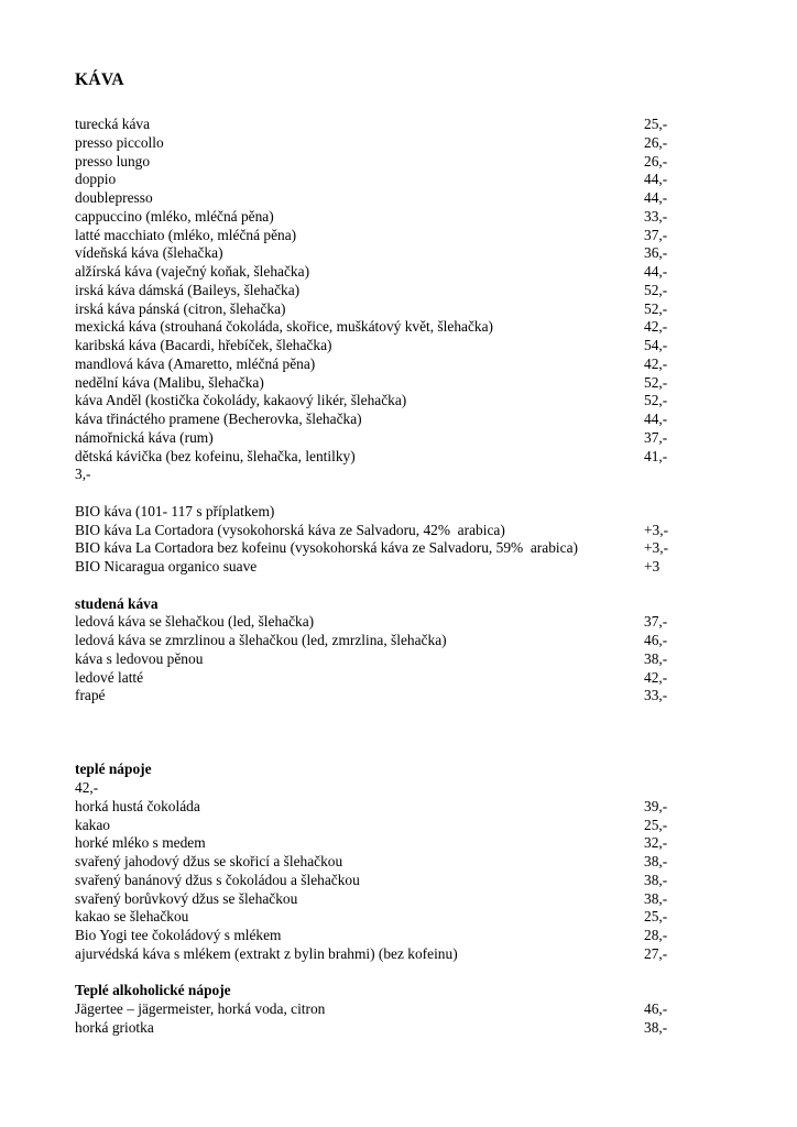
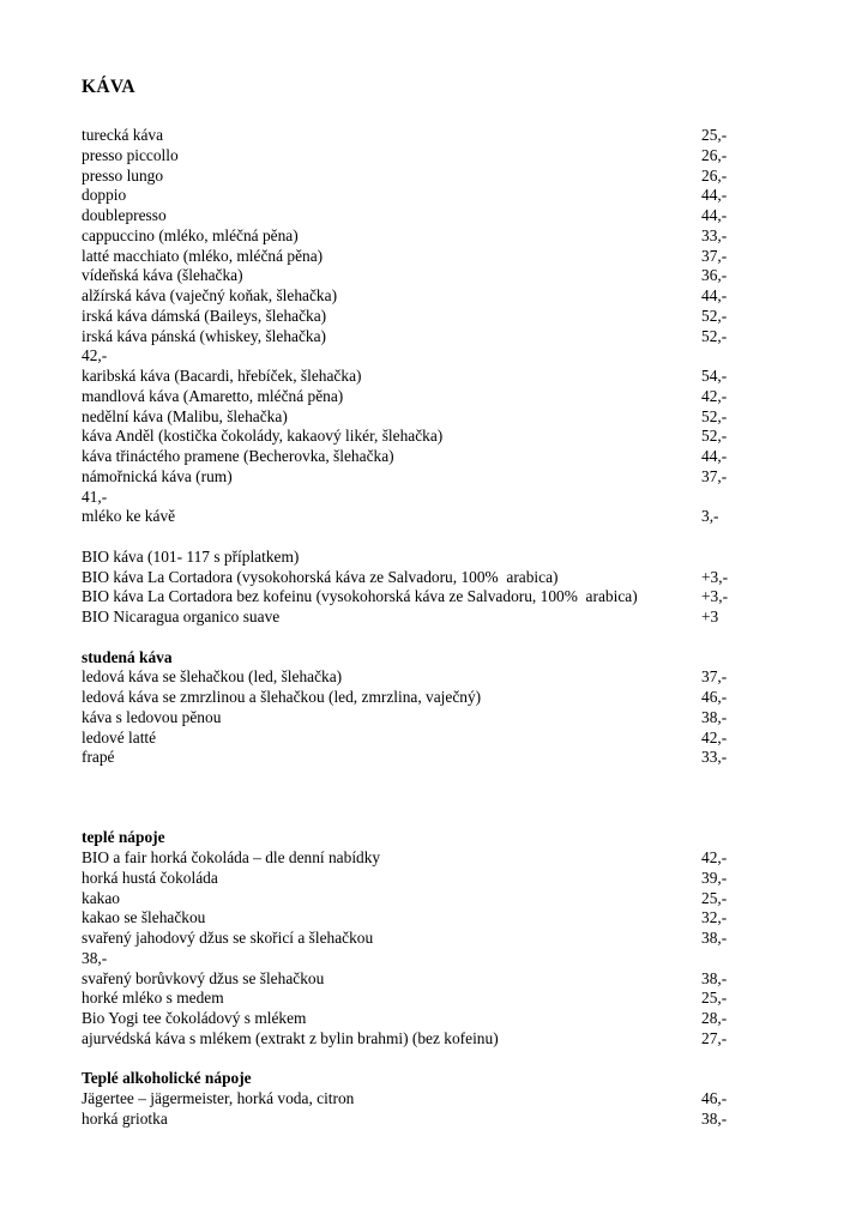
  KÁVA
  turecká káva
  25,-
  presso piccollo
  26,-
  presso lungo
  26,-
  doppio
  44,-
  doublepresso
  44,-
  cappuccino (mléko, mléčná pěna)
  33,-
  latté macchiato (mléko, mléčná pěna)
  37,-
  vídeňská káva (šlehačka)
  36,-
  alžírská káva (vaječný koňak, šlehačka)
  44,-
  irská káva dámská (Baileys, šlehačka)
  52,-
- irská káva pánská (citron, šlehačka)
+ irská káva pánská (whiskey, šlehačka)
  52,-
- mexická káva (strouhaná čokoláda, skořice, muškátový květ, šlehačka)
  42,-
  karibská káva (Bacardi, hřebíček, šlehačka)
  54,-
  mandlová káva (Amaretto, mléčná pěna)
  42,-
  nedělní káva (Malibu, šlehačka)
  52,-
  káva Anděl (kostička čokolády, kakaový likér, šlehačka)
  52,-
  káva třináctého pramene (Becherovka, šlehačka)
  44,-
  námořnická káva (rum)
  37,-
- dětská kávička (bez kofeinu, šlehačka, lentilky)
  41,-
+ mléko ke kávě
  3,-
  BIO káva (101- 117 s příplatkem)
- BIO káva La Cortadora (vysokohorská káva ze Salvadoru, 42% arabica)
+ BIO káva La Cortadora (vysokohorská káva ze Salvadoru, 100% arabica)
  +3,-
- BIO káva La Cortadora bez kofeinu (vysokohorská káva ze Salvadoru, 59% arabica)
+ BIO káva La Cortadora bez kofeinu (vysokohorská káva ze Salvadoru, 100% arabica)
  +3,-
  BIO Nicaragua organico suave
  +3
  studená káva
  ledová káva se šlehačkou (led, šlehačka)
  37,-
- ledová káva se zmrzlinou a šlehačkou (led, zmrzlina, šlehačka)
+ ledová káva se zmrzlinou a šlehačkou (led, zmrzlina, vaječný)
  46,-
  káva s ledovou pěnou
  38,-
  ledové latté
  42,-
  frapé
  33,-
  teplé nápoje
+ BIO a fair horká čokoláda – dle denní nabídky
  42,-
  horká hustá čokoláda
  39,-
  kakao
  25,-
- horké mléko s medem
+ kakao se šlehačkou
  32,-
  svařený jahodový džus se skořicí a šlehačkou
  38,-
- svařený banánový džus s čokoládou a šlehačkou
  38,-
  svařený borůvkový džus se šlehačkou
  38,-
- kakao se šlehačkou
+ horké mléko s medem
  25,-
  Bio Yogi tee čokoládový s mlékem
  28,-
  ajurvédská káva s mlékem (extrakt z bylin brahmi) (bez kofeinu)
  27,-
  Teplé alkoholické nápoje
  Jägertee – jägermeister, horká voda, citron
  46,-
  horká griotka
  38,-
